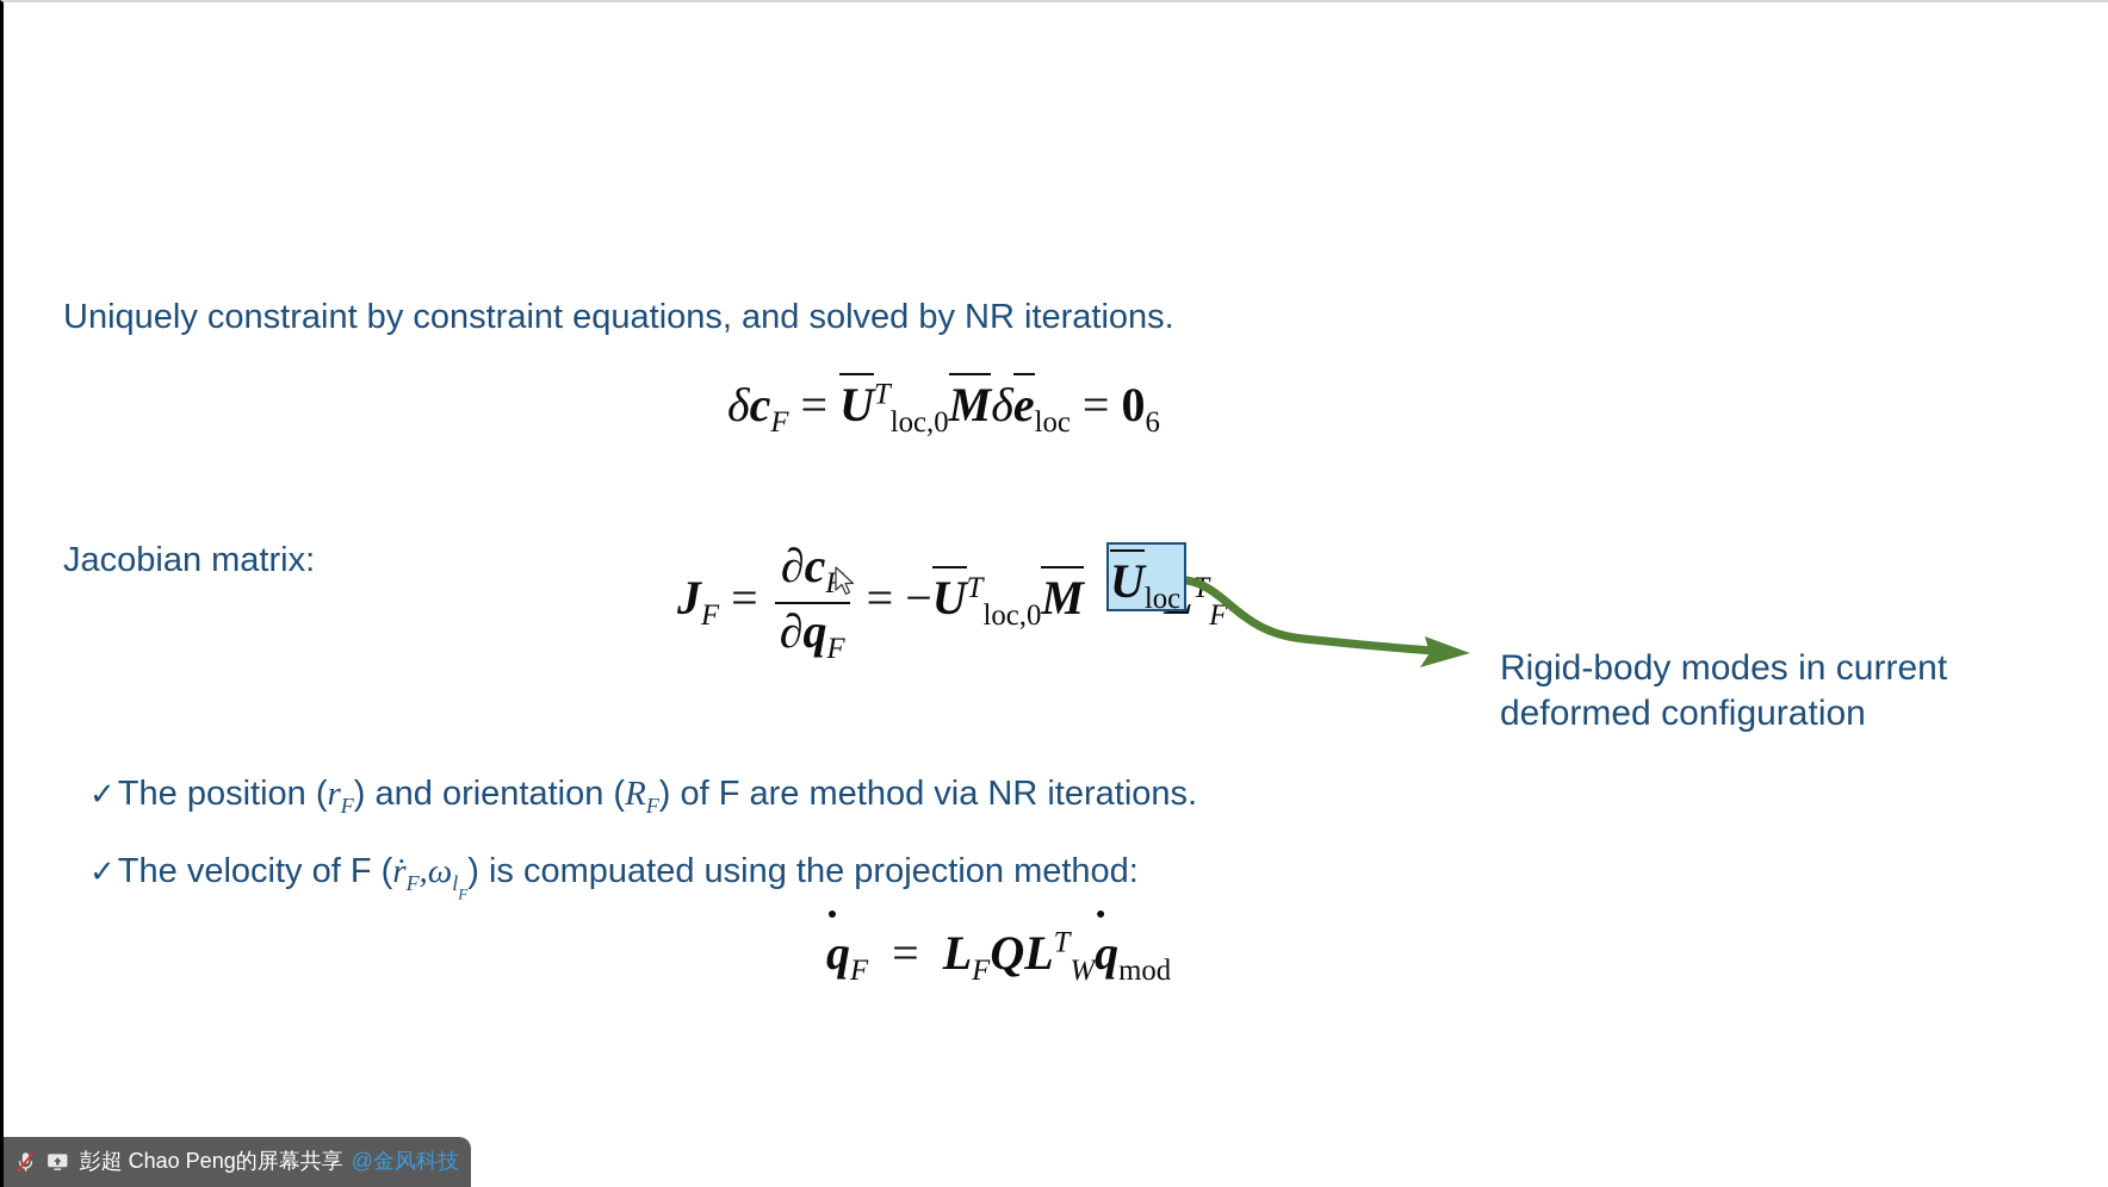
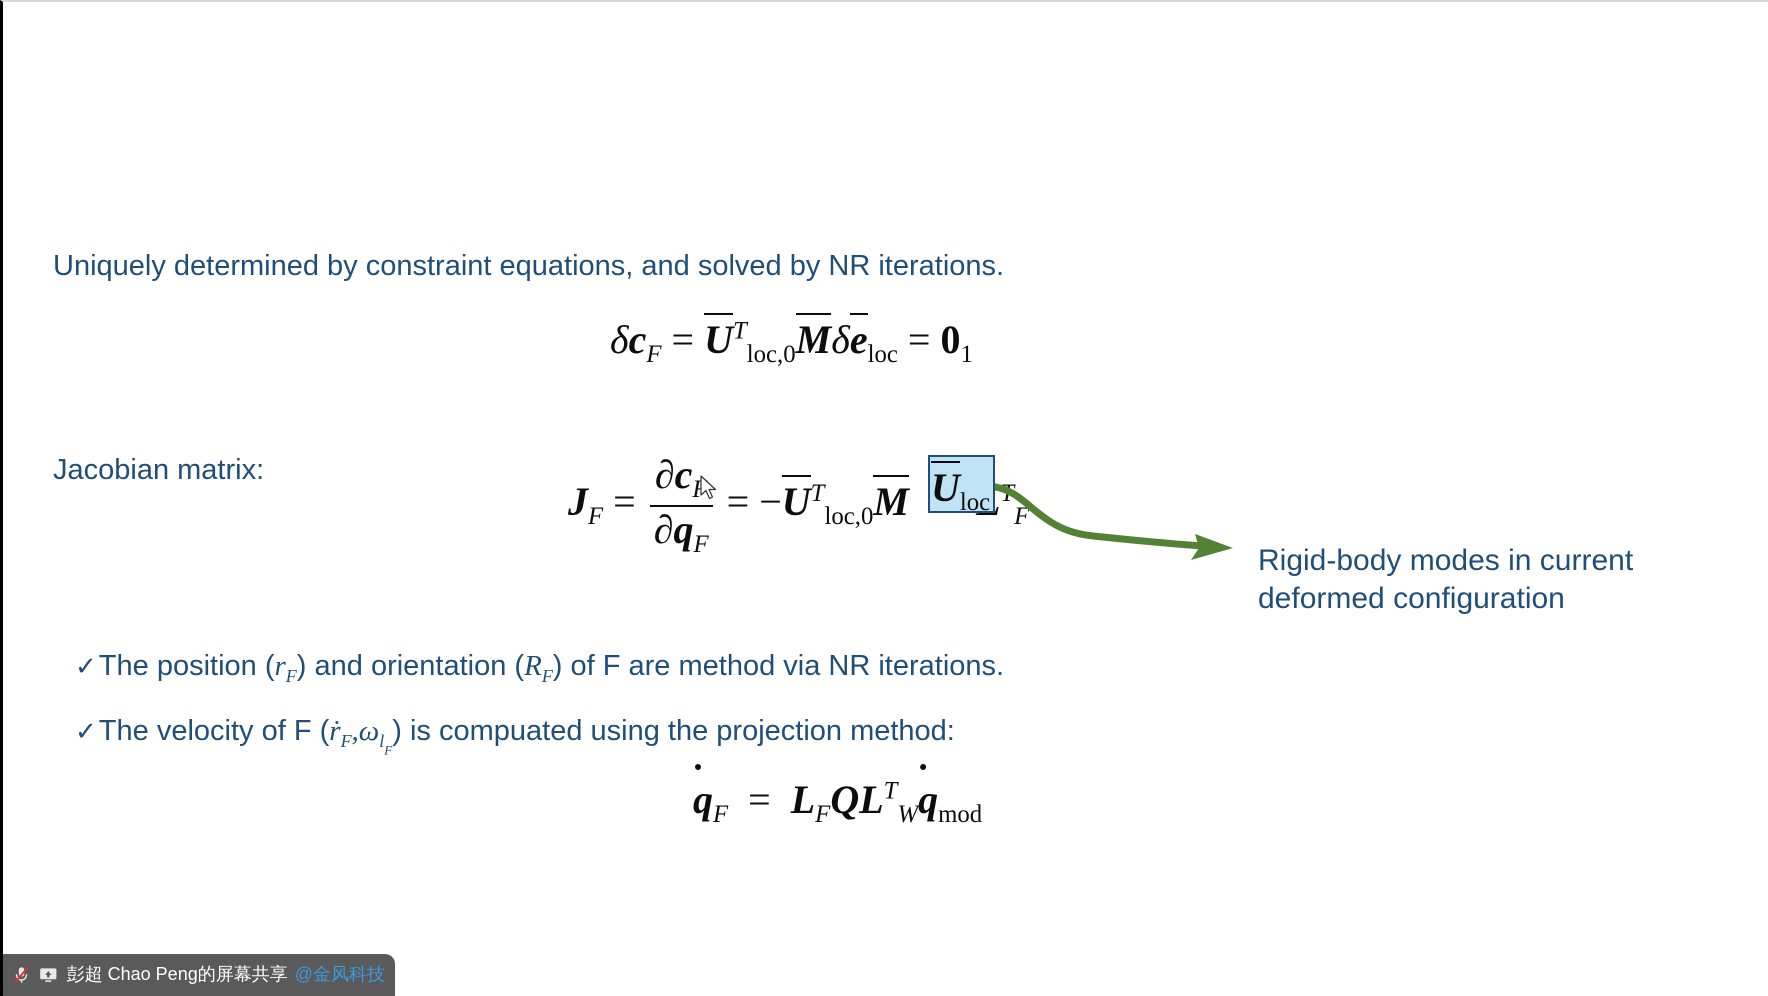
- Uniquely constraint by constraint equations, and solved by NR iterations.
+ Uniquely determined by constraint equations, and solved by NR iterations.
- δcF = UTloc,0Mδeloc = 06
+ δcF = UTloc,0Mδeloc = 01
  Jacobian matrix:
  JF =
  ∂cF
  ∂qF
  = −UTloc,0M F
  Uloc
  Rigid-body modes in current
  deformed configuration
  ✓The position (rF) and orientation (RF) of F are method via NR iterations.
  ✓The velocity of F (ṙF,ωlF) is compuated using the projection method:
  qF = LFQLTWqmod
  彭超 Chao Peng的屏幕共享
  @金风科技
